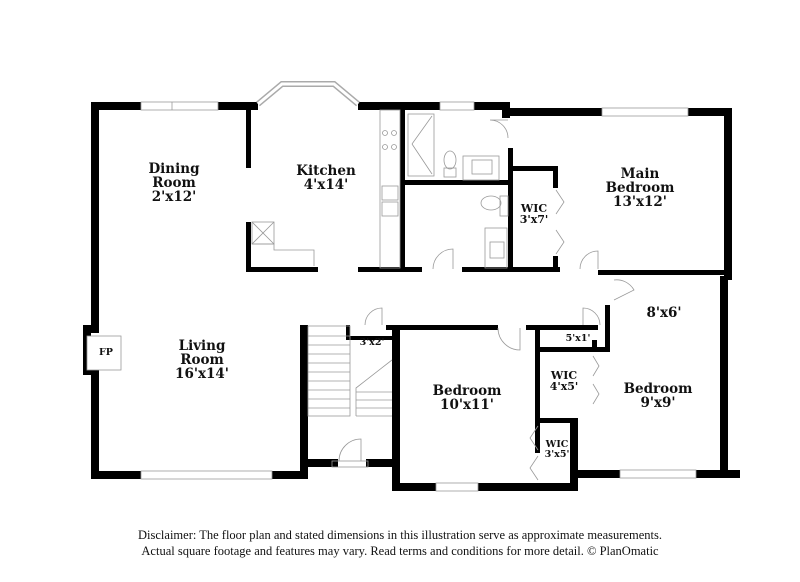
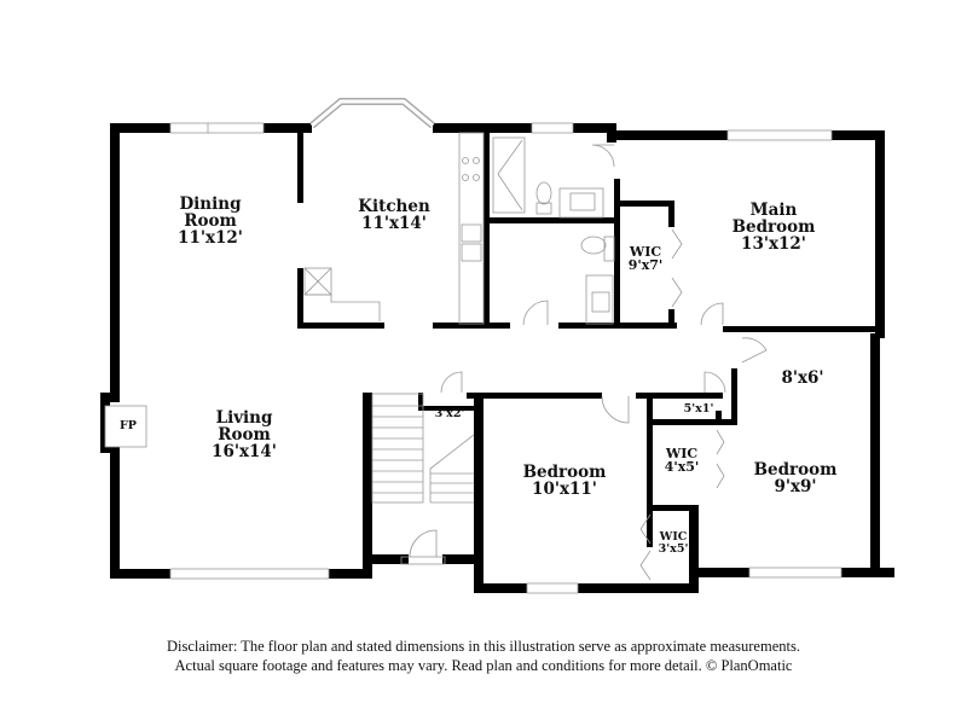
  Dining
  Room
- 2'x12'
+ 11'x12'
  Kitchen
- 4'x14'
+ 11'x14'
  Main
  Bedroom
  13'x12'
  WIC
- 3'x7'
+ 9'x7'
  Living
  Room
  16'x14'
  FP
  3'x2'
  Bedroom
  10'x11'
  WIC
  3'x5'
  WIC
  4'x5'
  5'x1'
  Bedroom
  9'x9'
  8'x6'
  Disclaimer: The floor plan and stated dimensions in this illustration serve as approximate measurements.
- Actual square footage and features may vary. Read terms and conditions for more detail. © PlanOmatic
+ Actual square footage and features may vary. Read plan and conditions for more detail. © PlanOmatic
